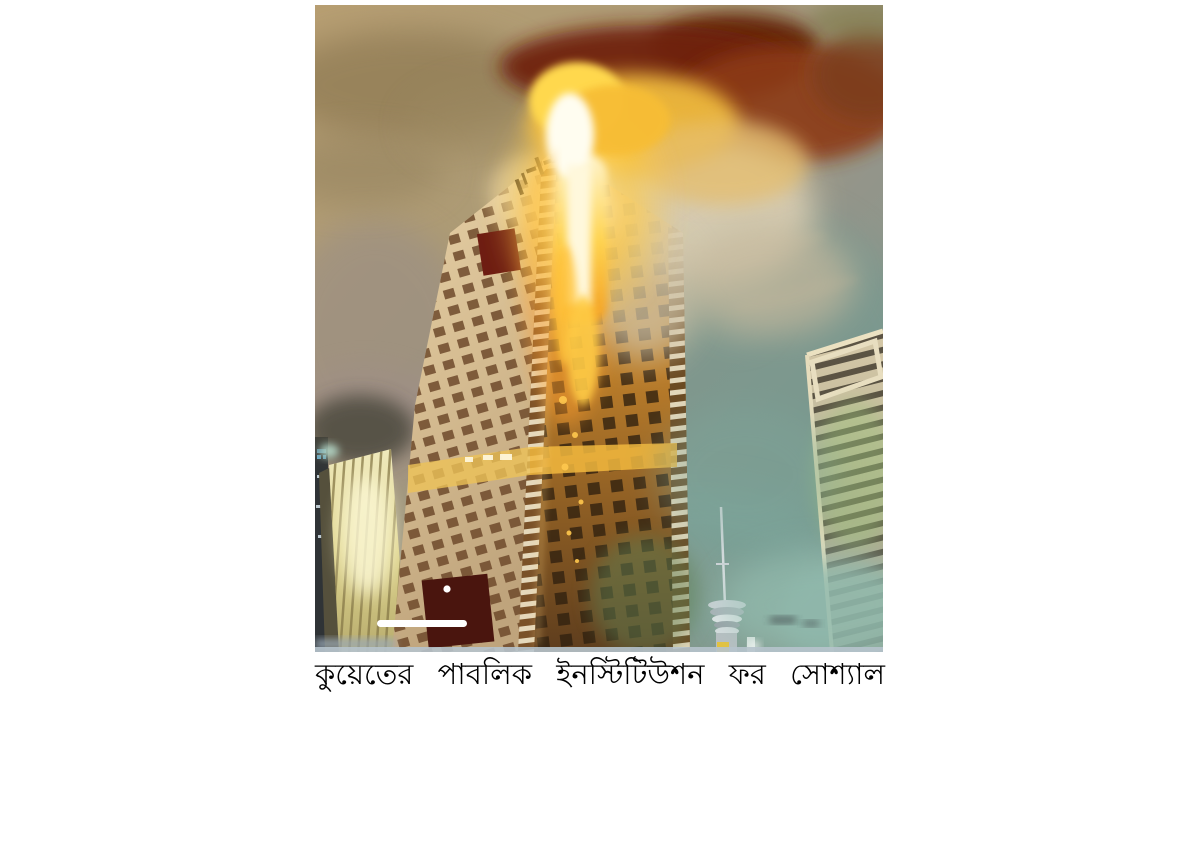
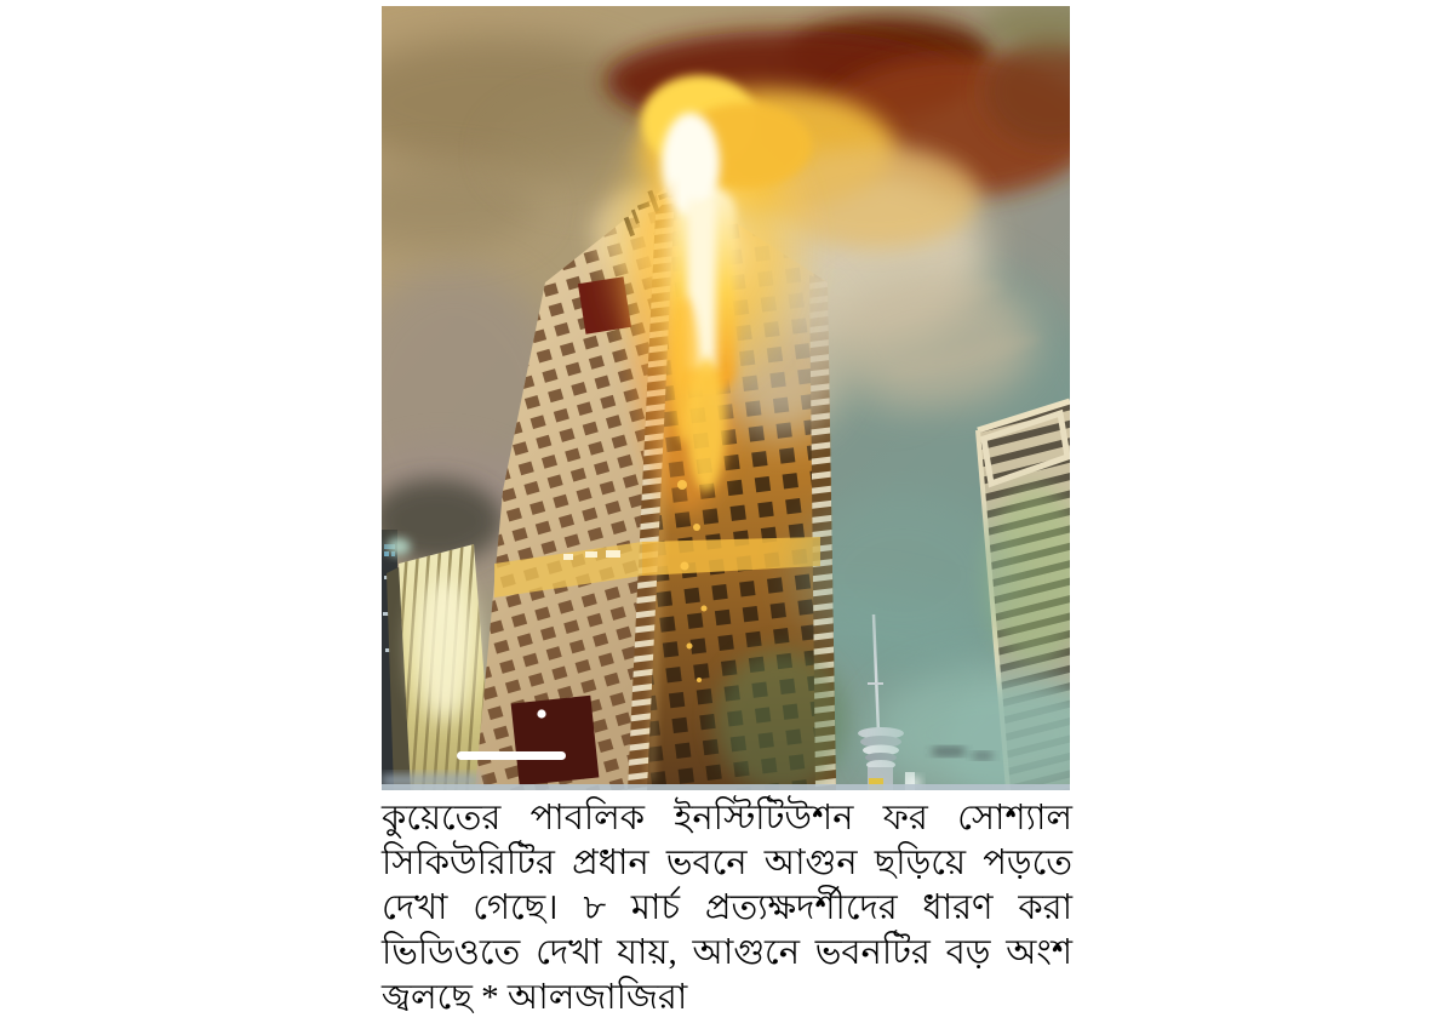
  কুয়েতের পাবলিক ইনস্টিটিউশন ফর সোশ্যাল
+ সিকিউরিটির প্রধান ভবনে আগুন ছড়িয়ে পড়তে
+ দেখা গেছে। ৮ মার্চ প্রত্যক্ষদর্শীদের ধারণ করা
+ ভিডিওতে দেখা যায়, আগুনে ভবনটির বড় অংশ
+ জ্বলছে * আলজাজিরা
